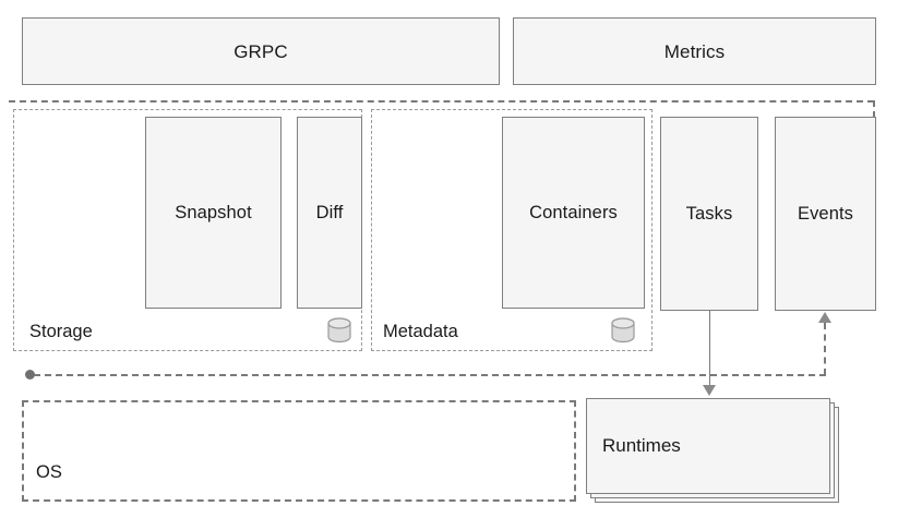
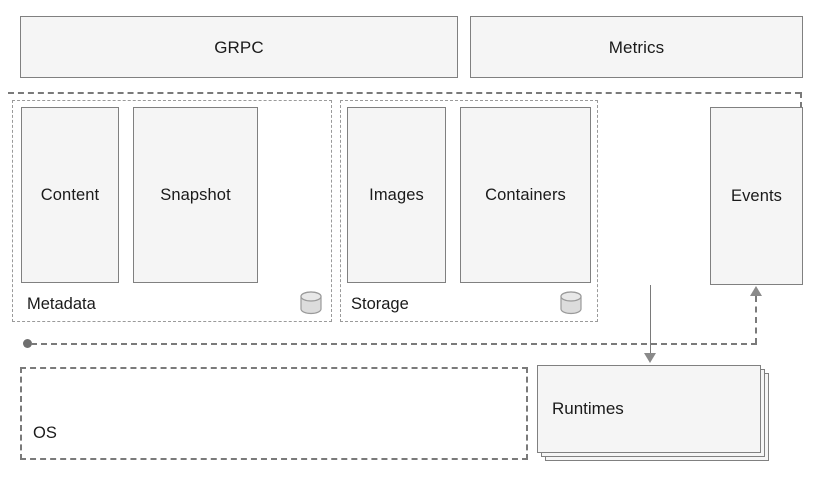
  GRPC
  Metrics
- Storage
+ Metadata
+ Content
  Snapshot
- Diff
- Metadata
+ Storage
+ Images
  Containers
- Tasks
  Events
  OS
  Runtimes
